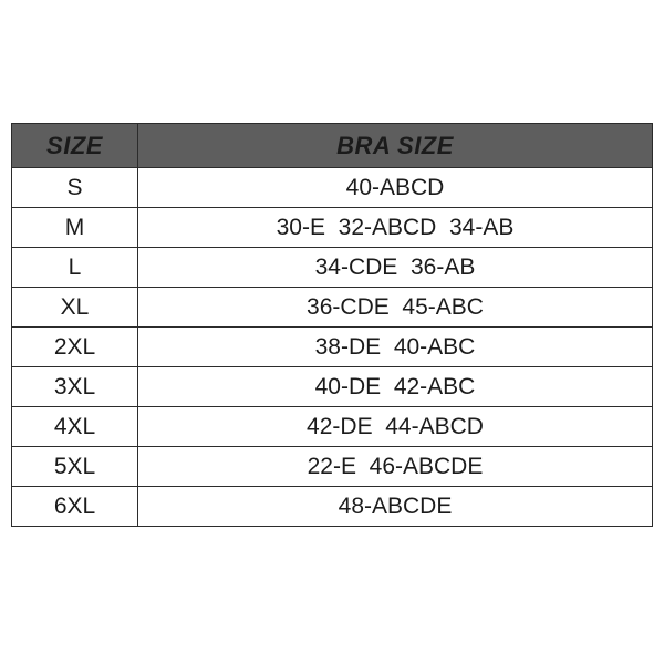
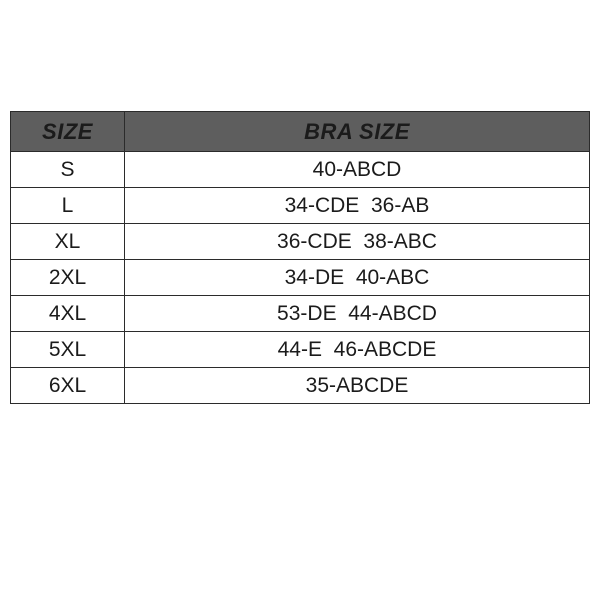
  SIZE	BRA SIZE
  S	40-ABCD
- M	30-E 32-ABCD 34-AB
  L	34-CDE 36-AB
- XL	36-CDE 45-ABC
+ XL	36-CDE 38-ABC
- 2XL	38-DE 40-ABC
+ 2XL	34-DE 40-ABC
- 3XL	40-DE 42-ABC
- 4XL	42-DE 44-ABCD
+ 4XL	53-DE 44-ABCD
- 5XL	22-E 46-ABCDE
+ 5XL	44-E 46-ABCDE
- 6XL	48-ABCDE
+ 6XL	35-ABCDE
